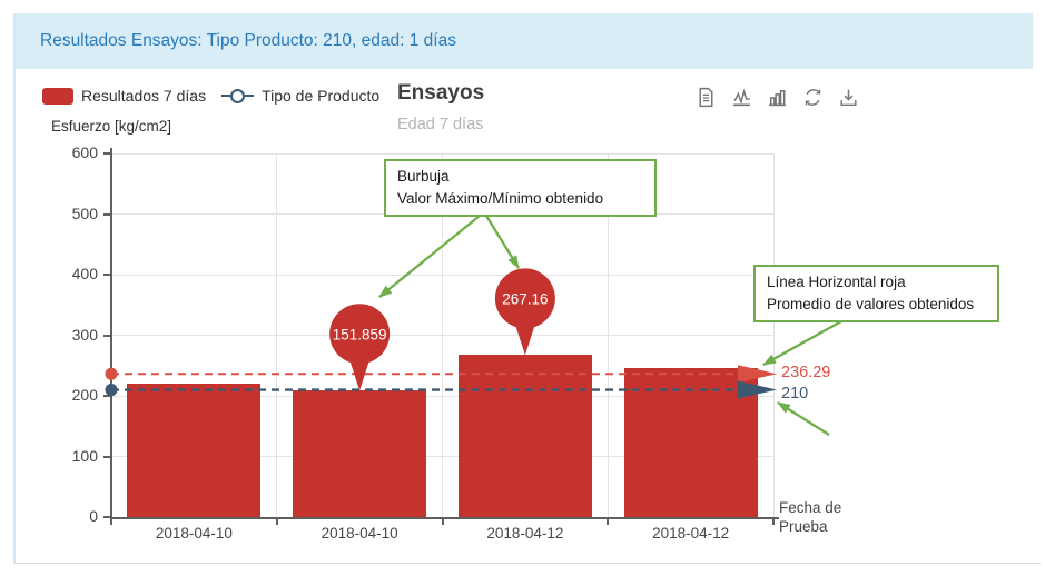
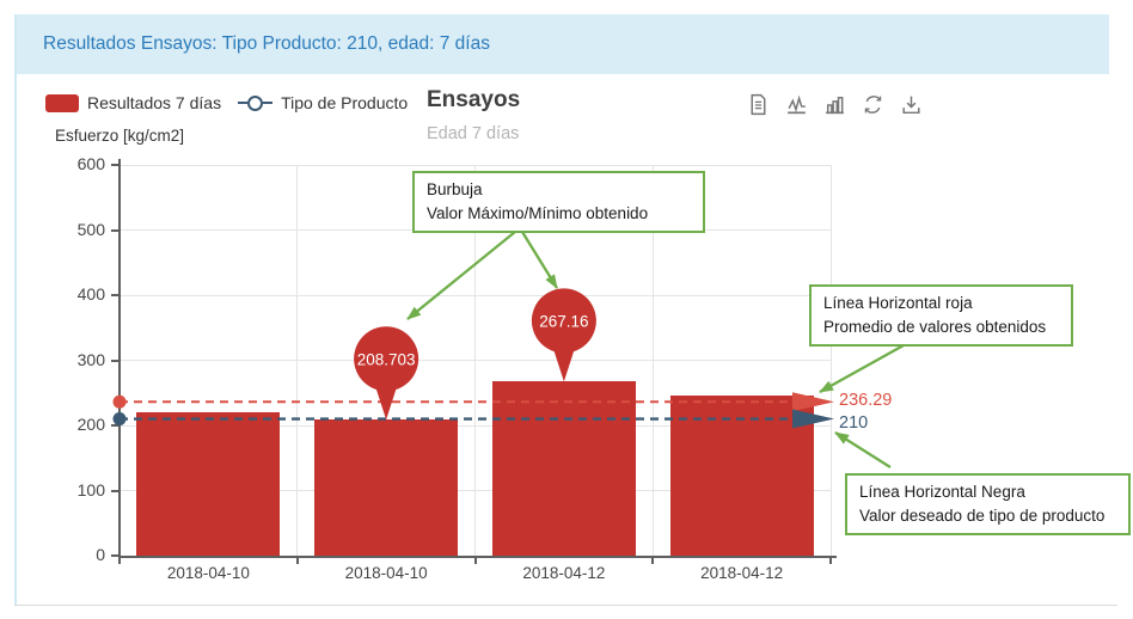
- Resultados Ensayos: Tipo Producto: 210, edad: 1 días
+ Resultados Ensayos: Tipo Producto: 210, edad: 7 días
  Resultados 7 días
  Tipo de Producto
  Ensayos
  Edad 7 días
  Esfuerzo [kg/cm2]
  0
  100
  200
  300
  400
  500
  600
  2018-04-10
  2018-04-10
  2018-04-12
  2018-04-12
- 151.859
+ 208.703
  267.16
  236.29
  210
- Fecha de Prueba
  Burbuja
  Valor Máximo/Mínimo obtenido
  Línea Horizontal roja
  Promedio de valores obtenidos
+ Línea Horizontal Negra
+ Valor deseado de tipo de producto
